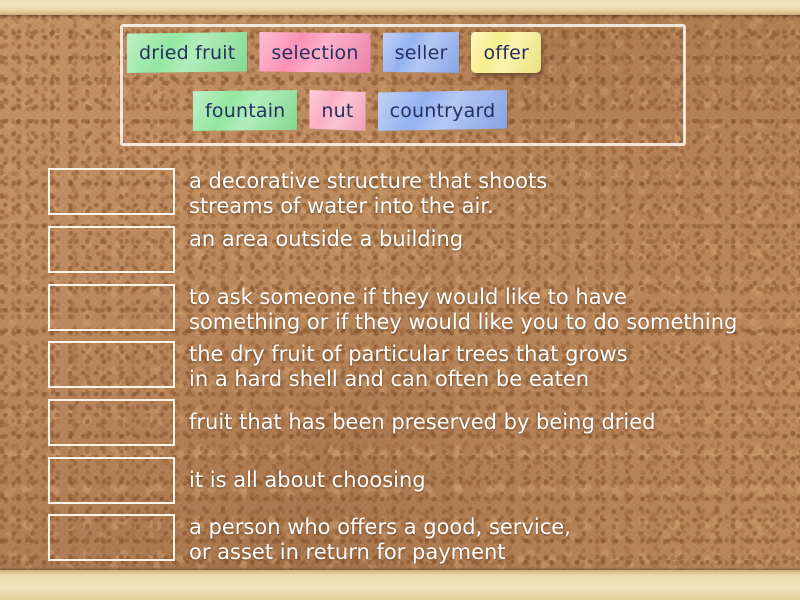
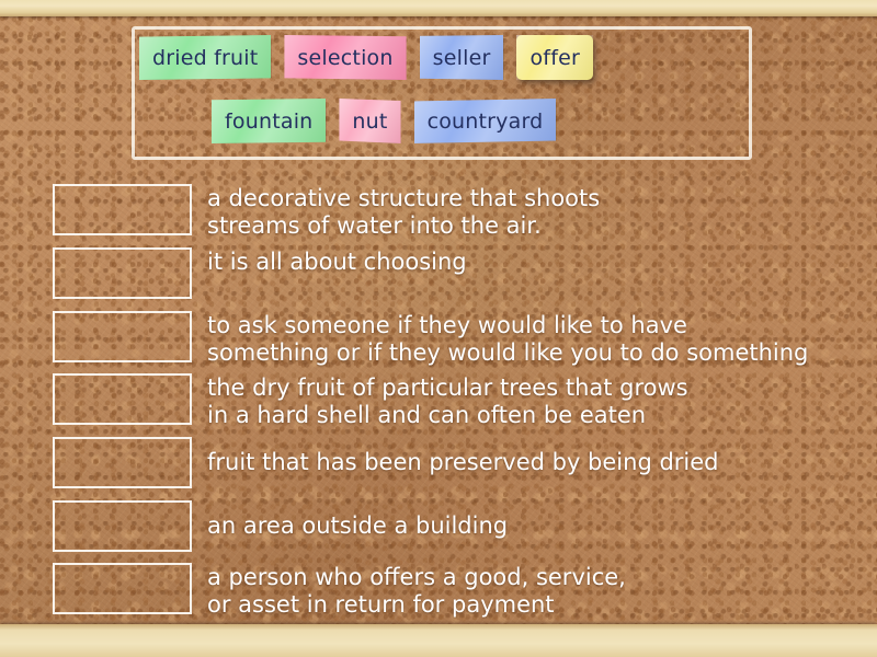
  dried fruit
  selection
  seller
  offer
  fountain
  nut
  countryard
  a decorative structure that shoots
  streams of water into the air.
- an area outside a building
+ it is all about choosing
  to ask someone if they would like to have
  something or if they would like you to do something
  the dry fruit of particular trees that grows
  in a hard shell and can often be eaten
  fruit that has been preserved by being dried
- it is all about choosing
+ an area outside a building
  a person who offers a good, service,
  or asset in return for payment
